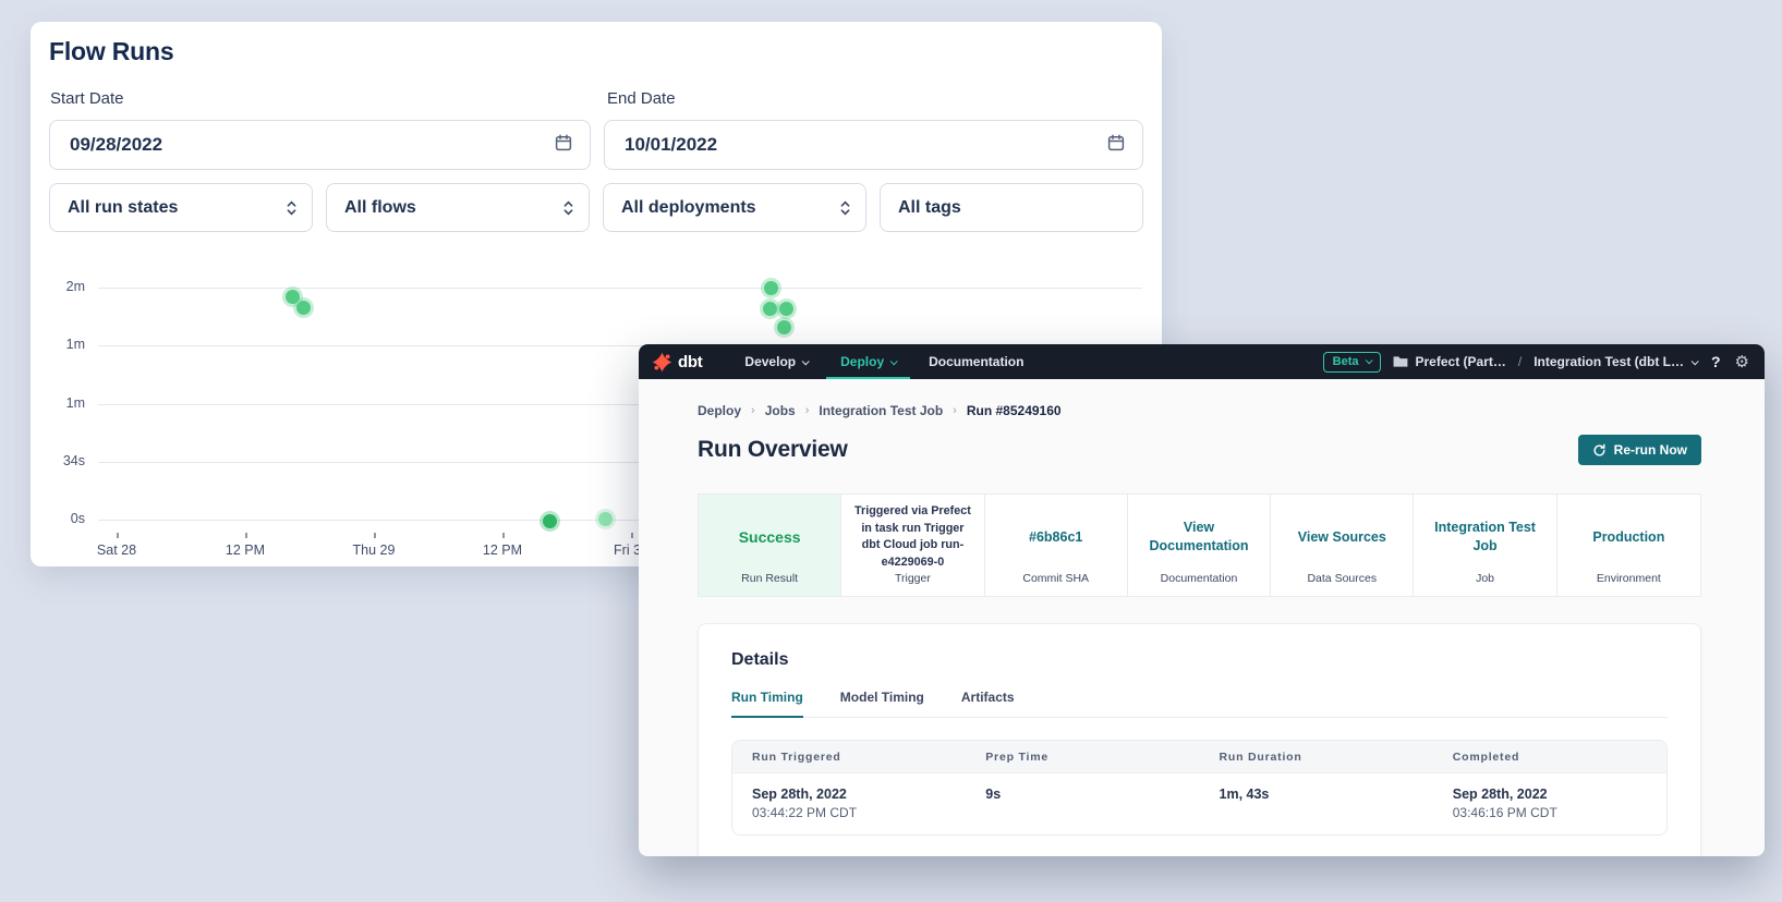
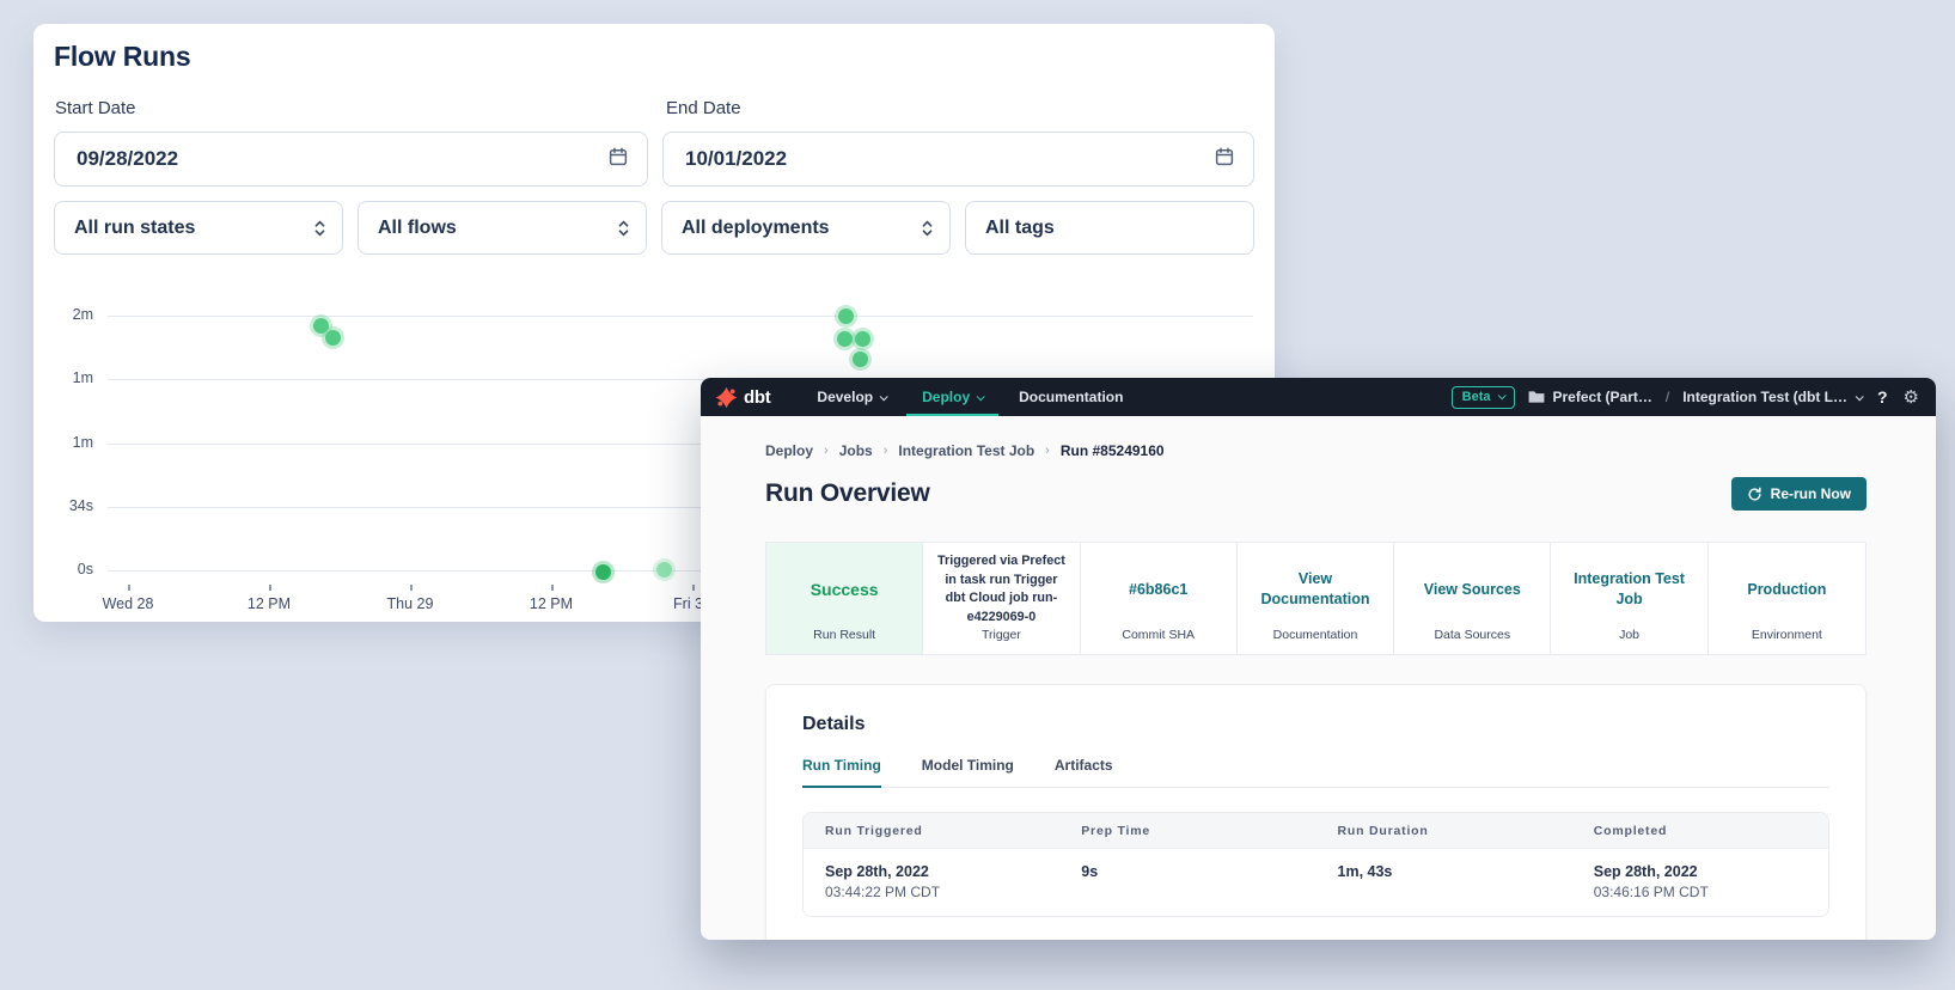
  Flow Runs
  Start Date
  End Date
  09/28/2022
  10/01/2022
  All run states
  All flows
  All deployments
  All tags
  2m
  1m
  1m
  34s
  0s
- Sat 28
+ Wed 28
  12 PM
  Thu 29
  12 PM
  Fri 3
  dbt
  Develop
  Deploy
  Documentation
  Beta
  Prefect (Part…
  /
  Integration Test (dbt L…
  ?
  ⚙
  Deploy
  ›
  Jobs
  ›
  Integration Test Job
  ›
  Run #85249160
  Run Overview
  Re-run Now
  Success
  Run Result
  Triggered via Prefect in task run Trigger dbt Cloud job run-e4229069-0
  Trigger
  #6b86c1
  Commit SHA
  View Documentation
  Documentation
  View Sources
  Data Sources
  Integration Test Job
  Job
  Production
  Environment
  Details
  Run Timing
  Model Timing
  Artifacts
  Run Triggered
  Prep Time
  Run Duration
  Completed
  Sep 28th, 2022
  03:44:22 PM CDT
  9s
  1m, 43s
  Sep 28th, 2022
  03:46:16 PM CDT
